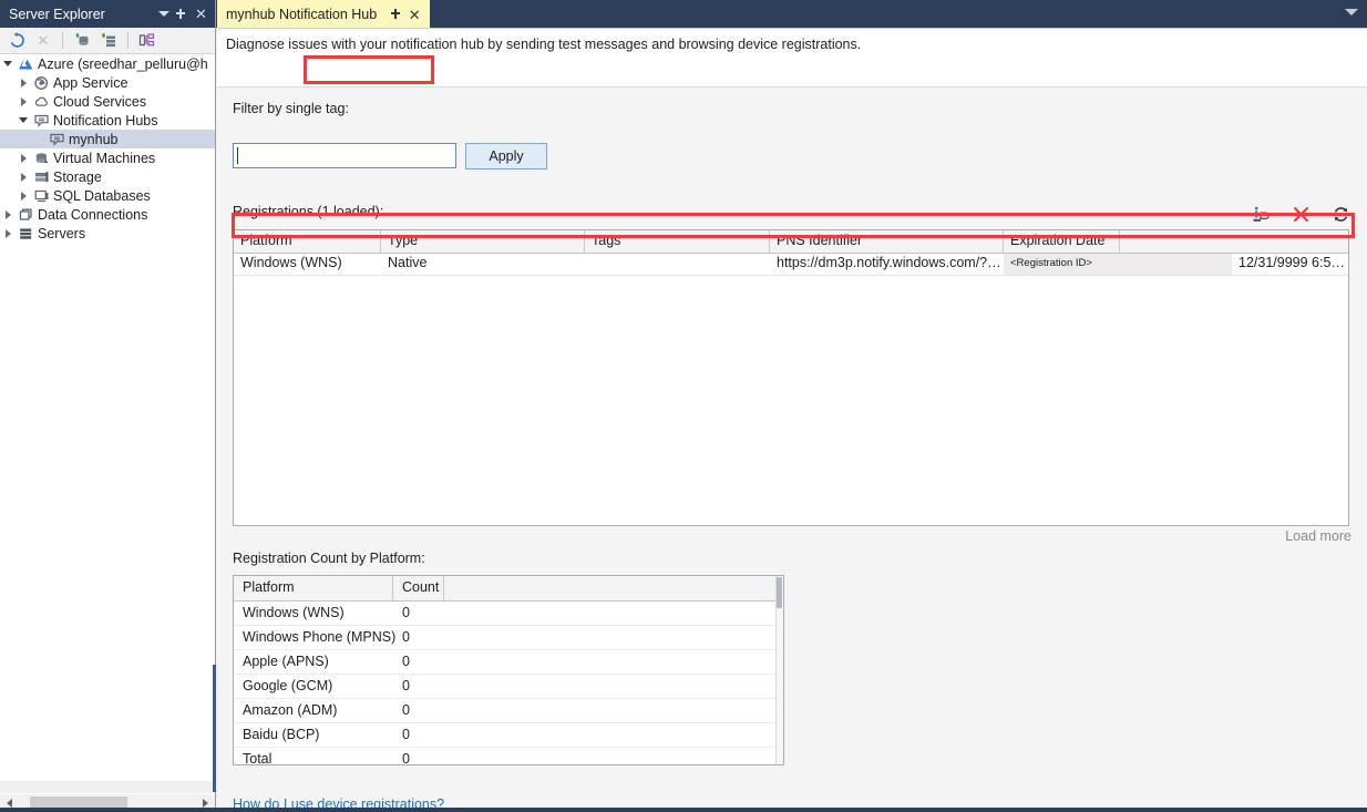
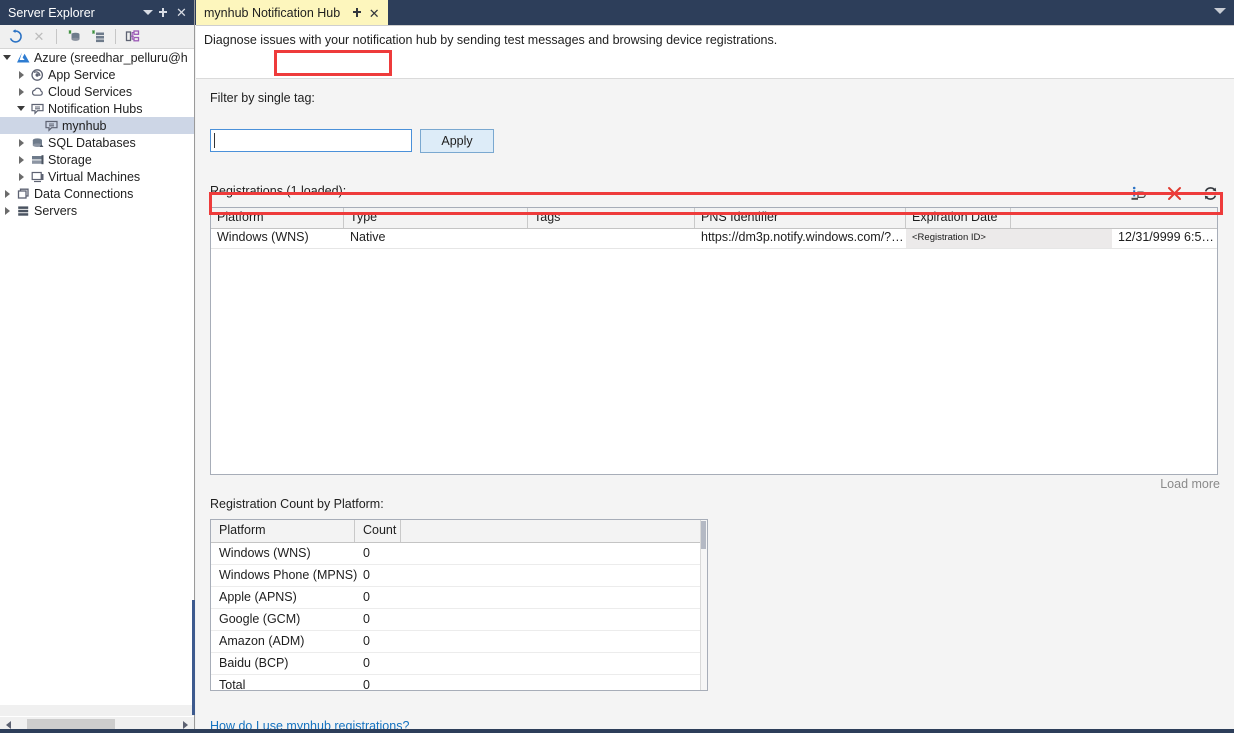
  Server Explorer
  ✕
  ✕
  Azure (sreedhar_pelluru@h
  App Service
  Cloud Services
  Notification Hubs
  mynhub
- Virtual Machines
+ SQL Databases
  Storage
- SQL Databases
+ Virtual Machines
  Data Connections
  Servers
  mynhub Notification Hub
  ✕
  Diagnose issues with your notification hub by sending test messages and browsing device registrations.
  Filter by single tag:
  Apply
  Registrations (1 loaded):
  Platform
  Type
  Tags
  PNS Identifier
  Expiration Date
  Windows (WNS)
  Native
  https://dm3p.notify.windows.com/?to.
  <Registration ID>
  12/31/9999 6:59:5
  Load more
  Registration Count by Platform:
  Platform
  Count
  Windows (WNS)
  0
  Windows Phone (MPNS)
  0
  Apple (APNS)
  0
  Google (GCM)
  0
  Amazon (ADM)
  0
  Baidu (BCP)
  0
  Total
  0
- How do I use device registrations?
+ How do I use mynhub registrations?
